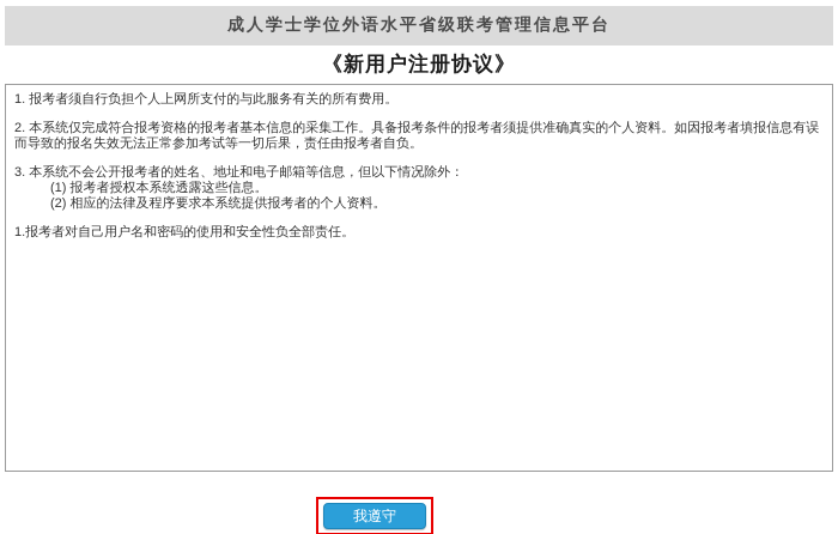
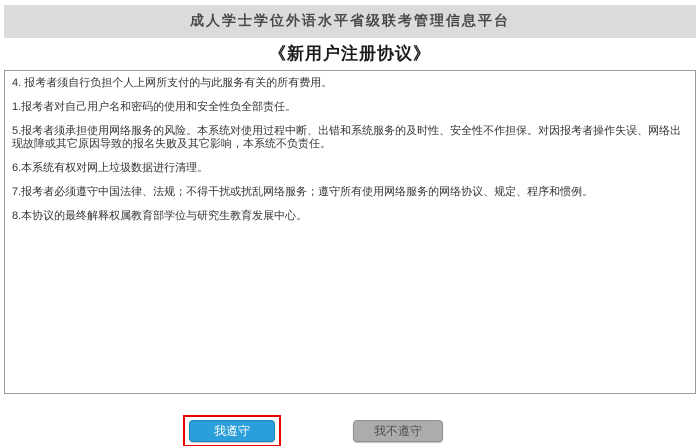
  成人学士学位外语水平省级联考管理信息平台
  《新用户注册协议》
- 1. 报考者须自行负担个人上网所支付的与此服务有关的所有费用。
+ 4. 报考者须自行负担个人上网所支付的与此服务有关的所有费用。
- 2. 本系统仅完成符合报考资格的报考者基本信息的采集工作。具备报考条件的报考者须提供准确真实的个人资料。如因报考者填报信息有误而导致的报名失效无法正常参加考试等一切后果，责任由报考者自负。
- 3. 本系统不会公开报考者的姓名、地址和电子邮箱等信息，但以下情况除外：
- (1) 报考者授权本系统透露这些信息。
- (2) 相应的法律及程序要求本系统提供报考者的个人资料。
  1.报考者对自己用户名和密码的使用和安全性负全部责任。
+ 5.报考者须承担使用网络服务的风险。本系统对使用过程中断、出错和系统服务的及时性、安全性不作担保。对因报考者操作失误、网络出现故障或其它原因导致的报名失败及其它影响，本系统不负责任。
+ 6.本系统有权对网上垃圾数据进行清理。
+ 7.报考者必须遵守中国法律、法规；不得干扰或扰乱网络服务；遵守所有使用网络服务的网络协议、规定、程序和惯例。
+ 8.本协议的最终解释权属教育部学位与研究生教育发展中心。
  我遵守
+ 我不遵守
